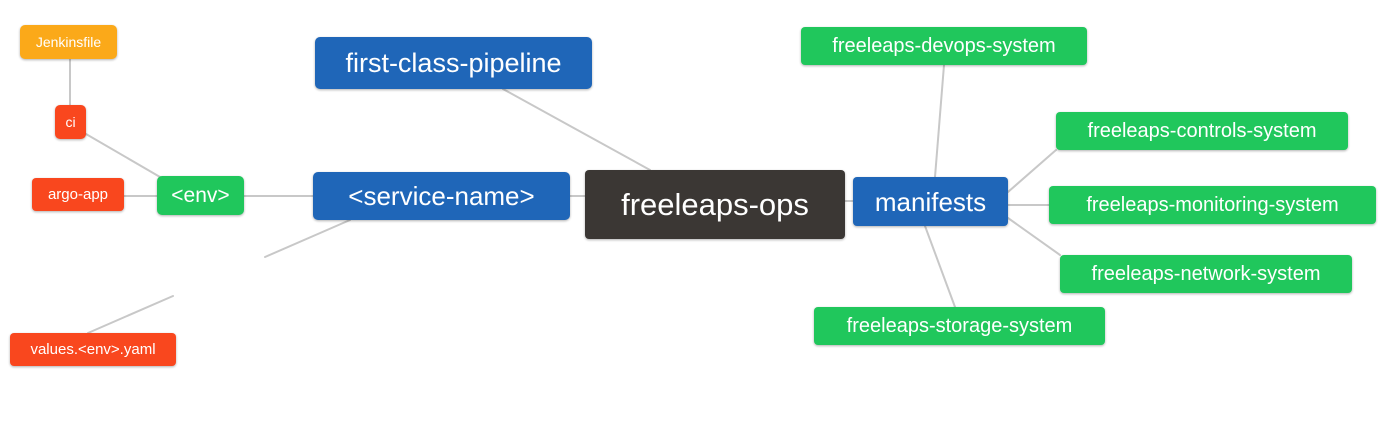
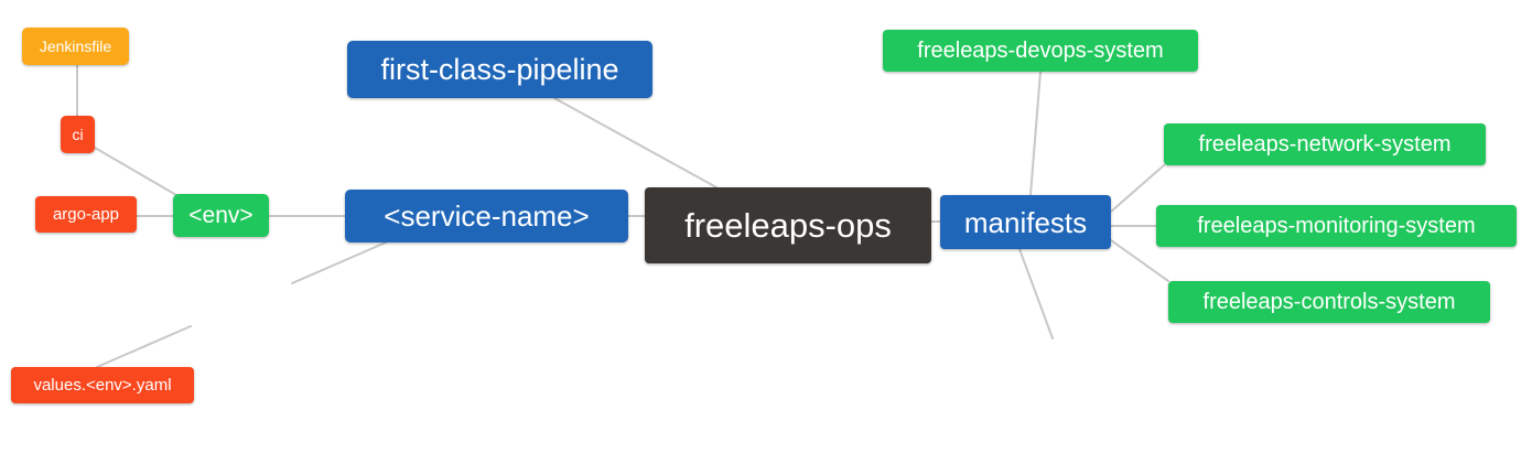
  Jenkinsfile
  ci
  argo-app
  <env>
  values.<env>.yaml
  first-class-pipeline
  <service-name>
  freeleaps-ops
  manifests
  freeleaps-devops-system
- freeleaps-controls-system
+ freeleaps-network-system
  freeleaps-monitoring-system
- freeleaps-network-system
+ freeleaps-controls-system
- freeleaps-storage-system
